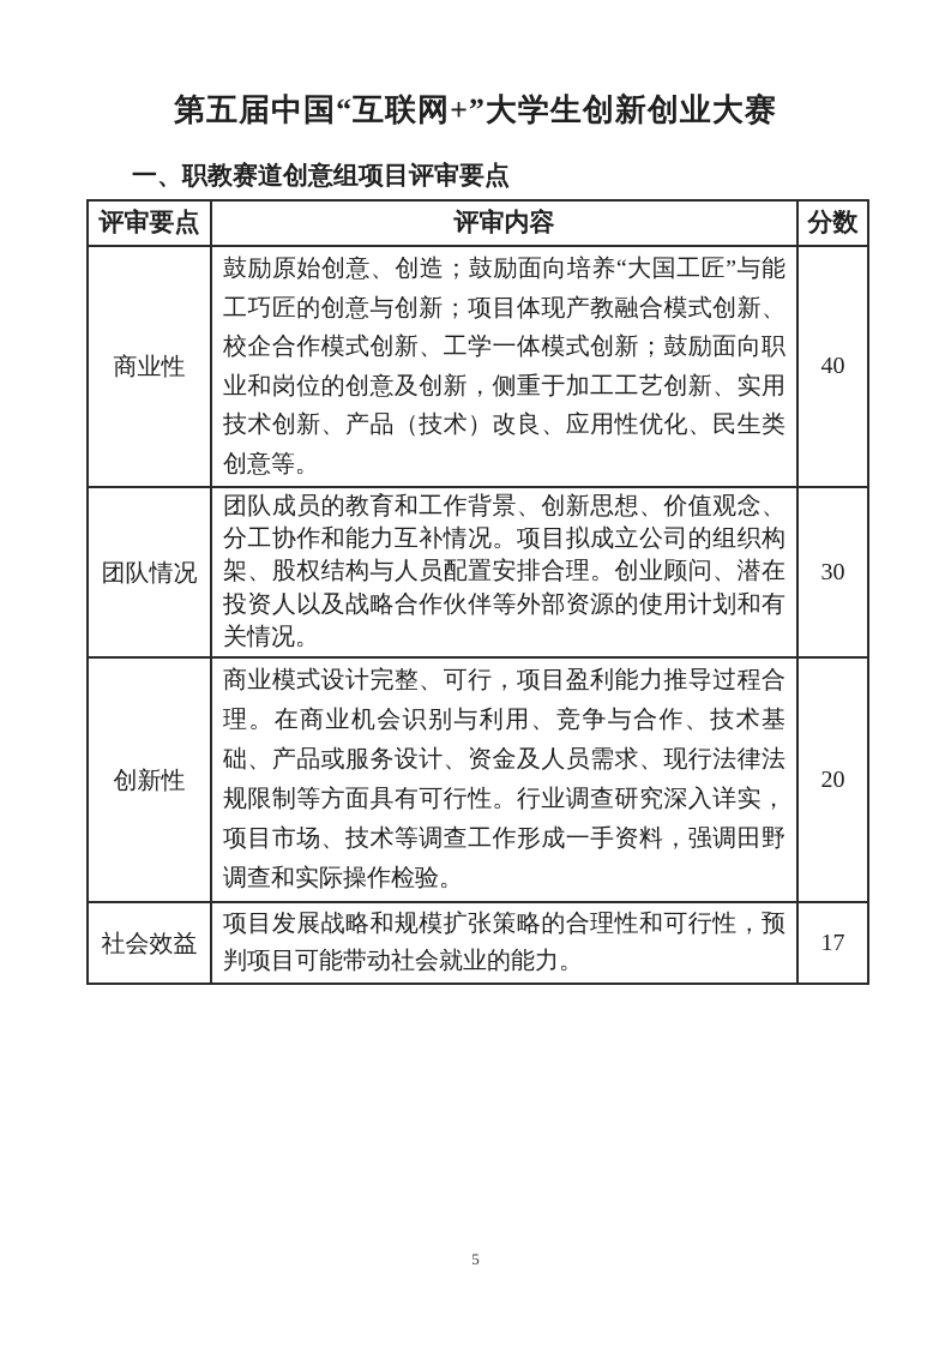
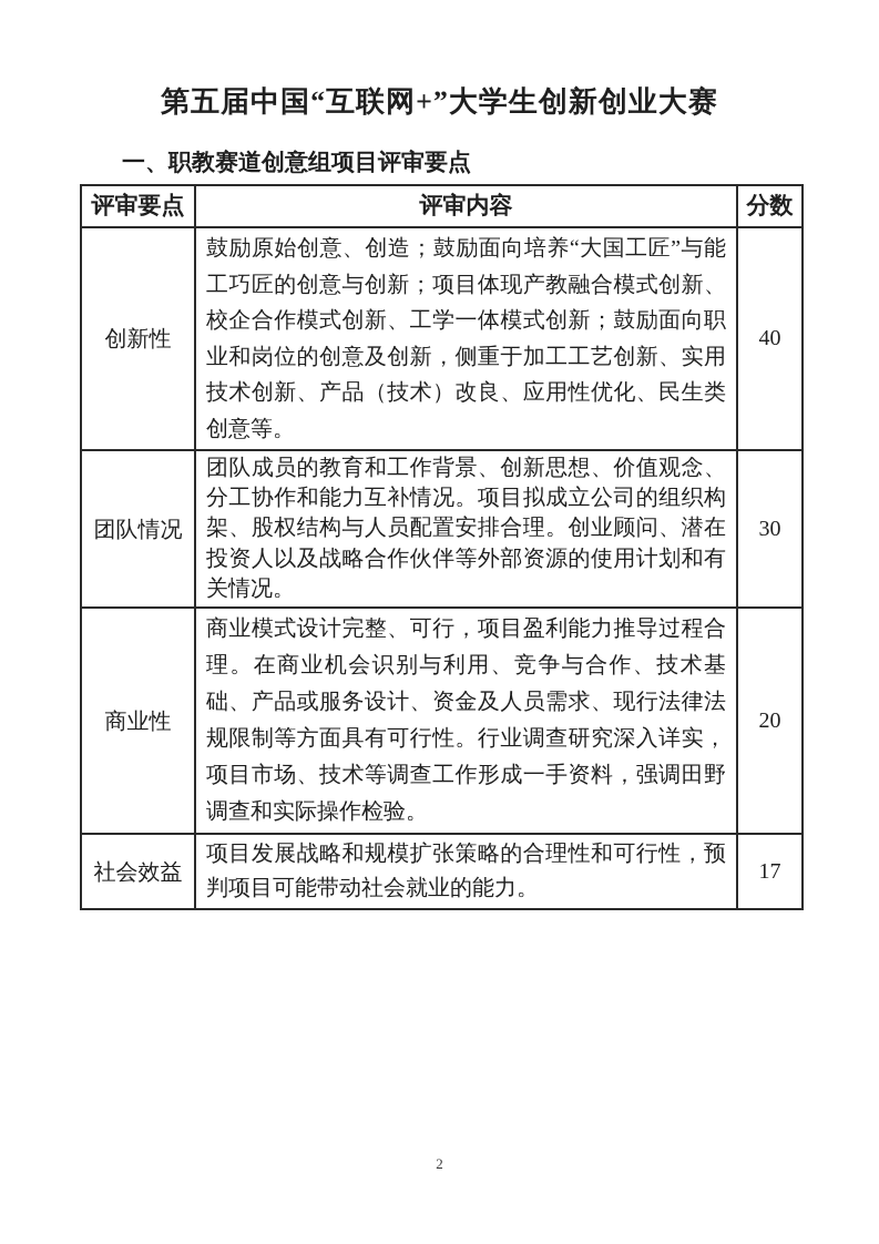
  第五届中国“互联网+”大学生创新创业大赛
  一、职教赛道创意组项目评审要点
  评审要点	评审内容	分数
- 商业性	鼓励原始创意、创造；鼓励面向培养“大国工匠”与能工巧匠的创意与创新；项目体现产教融合模式创新、校企合作模式创新、工学一体模式创新；鼓励面向职业和岗位的创意及创新，侧重于加工工艺创新、实用技术创新、产品（技术）改良、应用性优化、民生类创意等。	40
+ 创新性	鼓励原始创意、创造；鼓励面向培养“大国工匠”与能工巧匠的创意与创新；项目体现产教融合模式创新、校企合作模式创新、工学一体模式创新；鼓励面向职业和岗位的创意及创新，侧重于加工工艺创新、实用技术创新、产品（技术）改良、应用性优化、民生类创意等。	40
  团队情况	团队成员的教育和工作背景、创新思想、价值观念、分工协作和能力互补情况。项目拟成立公司的组织构架、股权结构与人员配置安排合理。创业顾问、潜在投资人以及战略合作伙伴等外部资源的使用计划和有关情况。	30
- 创新性	商业模式设计完整、可行，项目盈利能力推导过程合理。在商业机会识别与利用、竞争与合作、技术基础、产品或服务设计、资金及人员需求、现行法律法规限制等方面具有可行性。行业调查研究深入详实，项目市场、技术等调查工作形成一手资料，强调田野调查和实际操作检验。	20
+ 商业性	商业模式设计完整、可行，项目盈利能力推导过程合理。在商业机会识别与利用、竞争与合作、技术基础、产品或服务设计、资金及人员需求、现行法律法规限制等方面具有可行性。行业调查研究深入详实，项目市场、技术等调查工作形成一手资料，强调田野调查和实际操作检验。	20
  社会效益	项目发展战略和规模扩张策略的合理性和可行性，预判项目可能带动社会就业的能力。	17
- 5
+ 2
